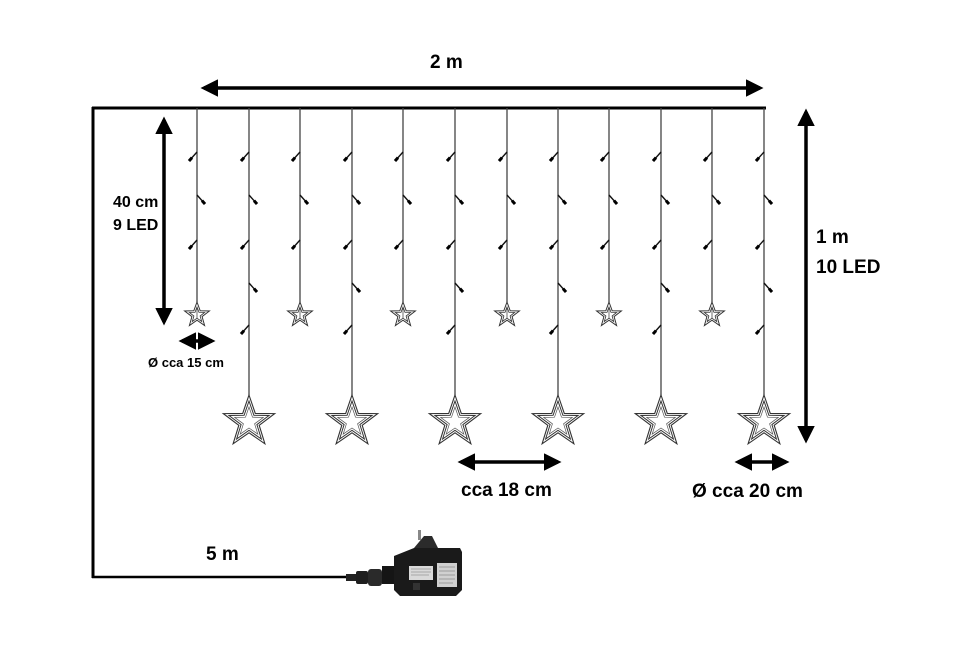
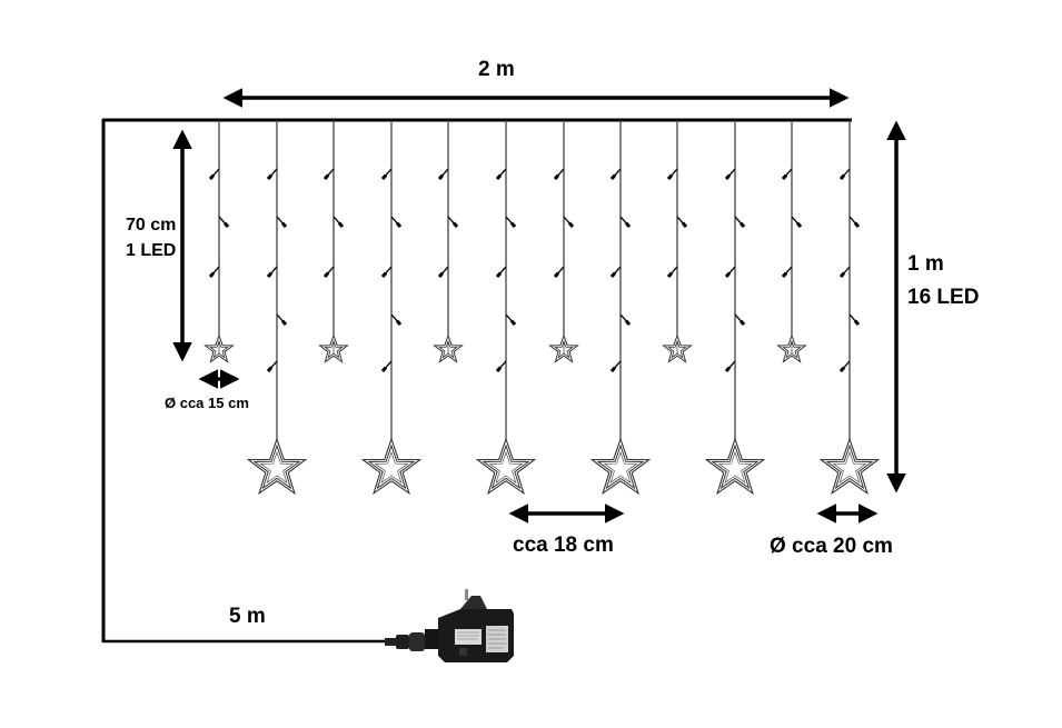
  2 m
- 40 cm
+ 70 cm
- 9 LED
+ 1 LED
  1 m
- 10 LED
+ 16 LED
  Ø cca 15 cm
  cca 18 cm
  Ø cca 20 cm
  5 m
